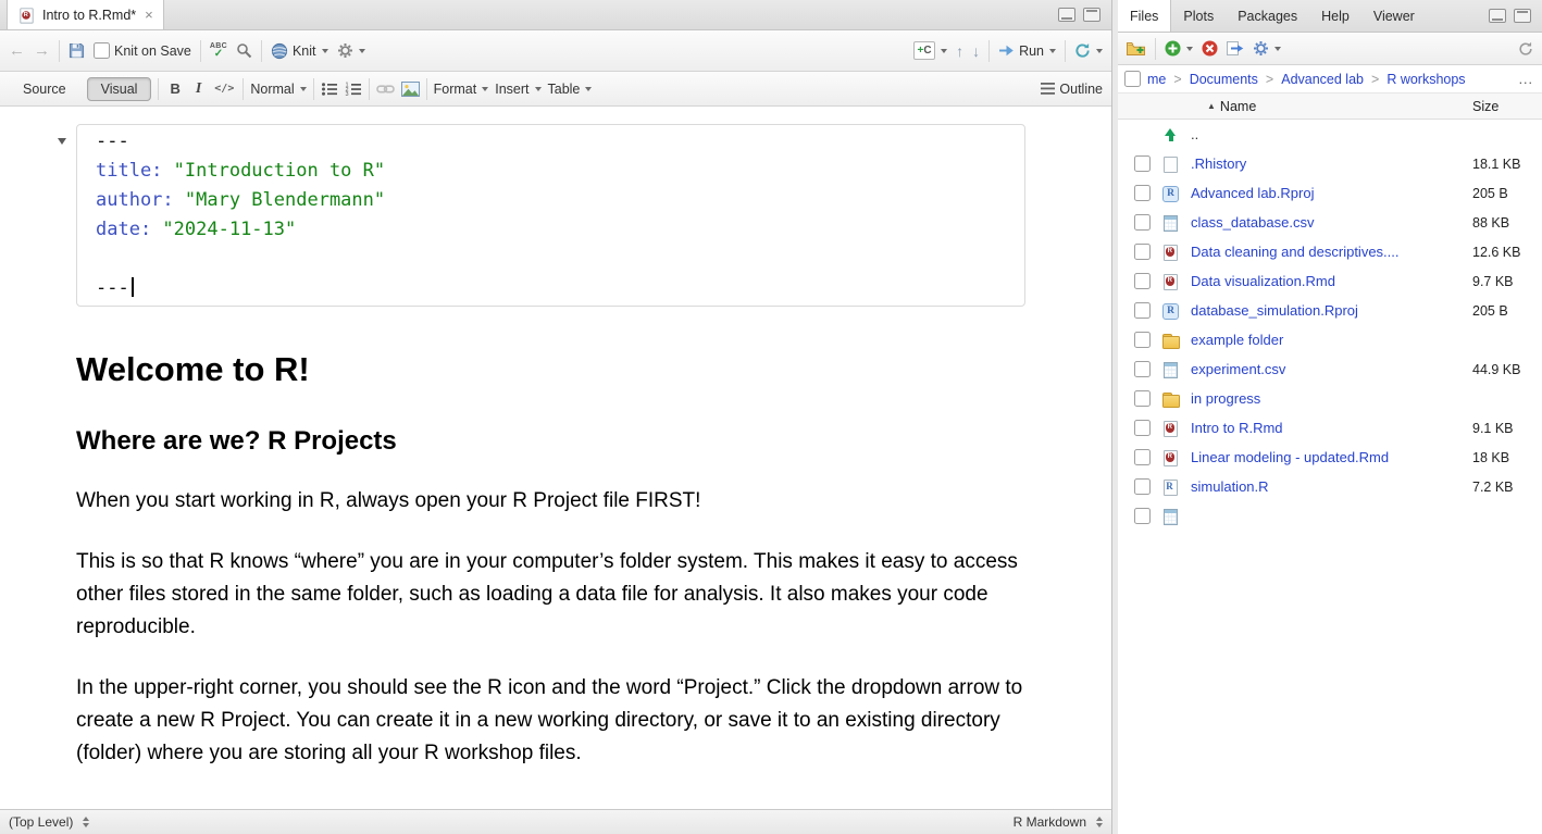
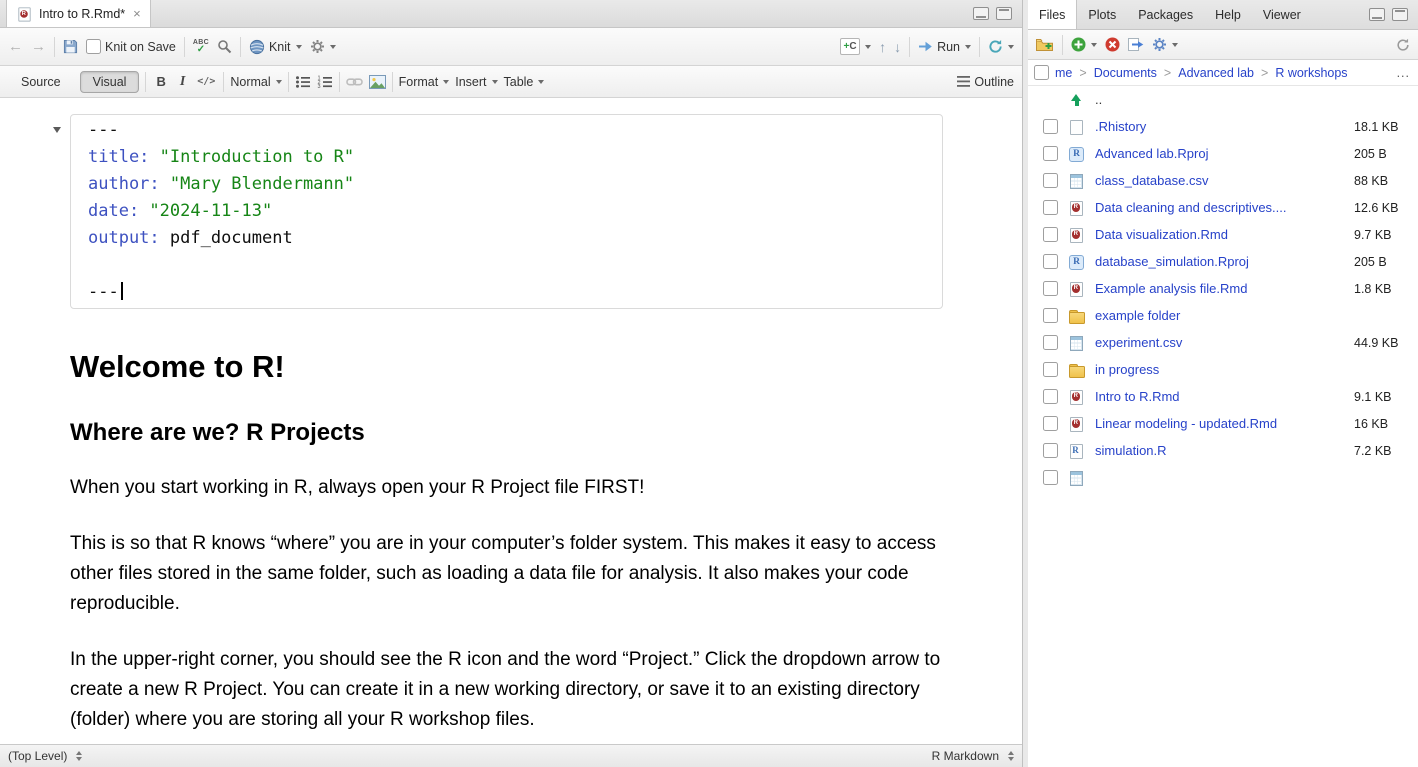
  Intro to R.Rmd*
  ×
  ←
  →
  Knit on Save
  ✓
  Knit
  +
  C
  ↑
  ↓
  Run
  Source
  Visual
  B
  I
  </>
  Normal
  Format
  Insert
  Table
  Outline
  ---
  title: "Introduction to R"
  author: "Mary Blendermann"
  date: "2024-11-13"
+ output: pdf_document
  ---
  Welcome to R!
  Where are we? R Projects
  When you start working in R, always open your R Project file FIRST!
  This is so that R knows “where” you are in your computer’s folder system. This makes it easy to access other files stored in the same folder, such as loading a data file for analysis. It also makes your code reproducible.
  In the upper-right corner, you should see the R icon and the word “Project.” Click the dropdown arrow to create a new R Project. You can create it in a new working directory, or save it to an existing directory (folder) where you are storing all your R workshop files.
  (Top Level)
  R Markdown
  Files
  Plots
  Packages
  Help
  Viewer
  me
  >
  Documents
  >
  Advanced lab
  >
  R workshops
  ...
- ▲
- Name
- Size
  ..
  .Rhistory
  18.1 KB
  Advanced lab.Rproj
  205 B
  class_database.csv
  88 KB
  Data cleaning and descriptives....
  12.6 KB
  Data visualization.Rmd
  9.7 KB
  database_simulation.Rproj
  205 B
+ Example analysis file.Rmd
+ 1.8 KB
  example folder
  experiment.csv
  44.9 KB
  in progress
  Intro to R.Rmd
  9.1 KB
  Linear modeling - updated.Rmd
- 18 KB
+ 16 KB
  simulation.R
  7.2 KB
